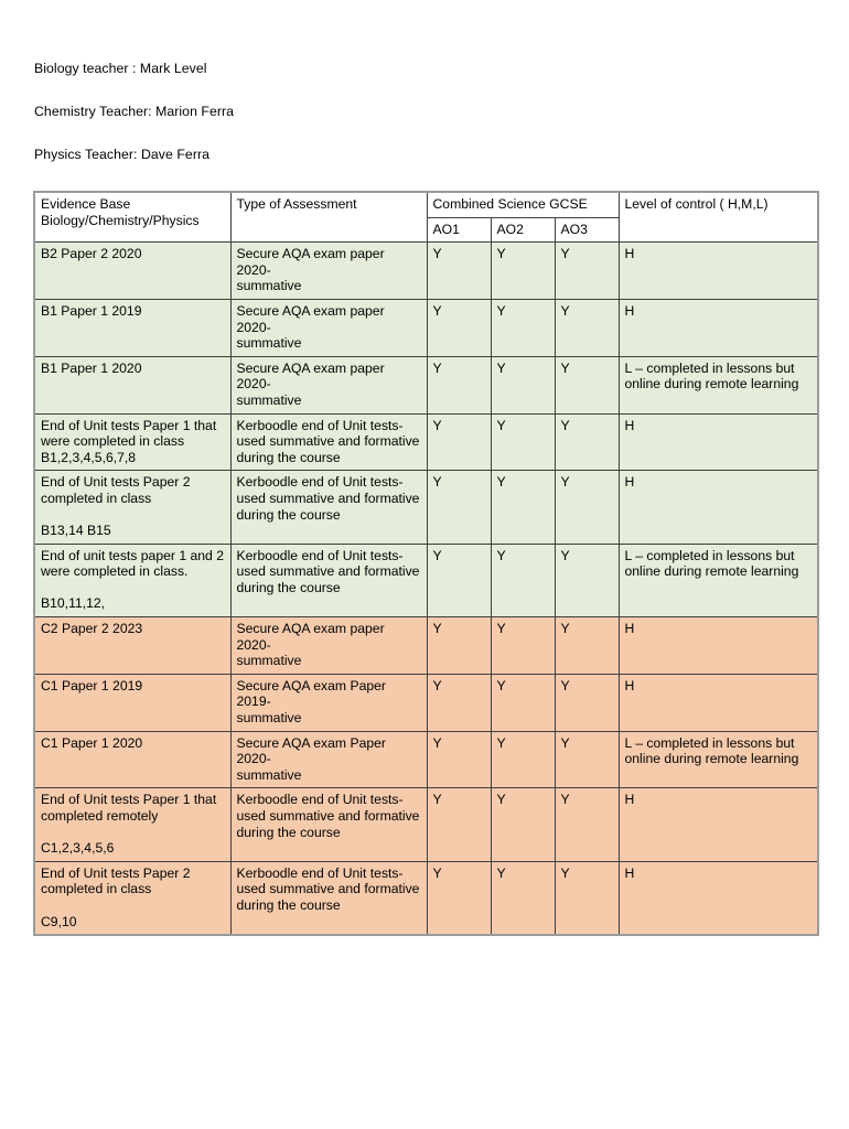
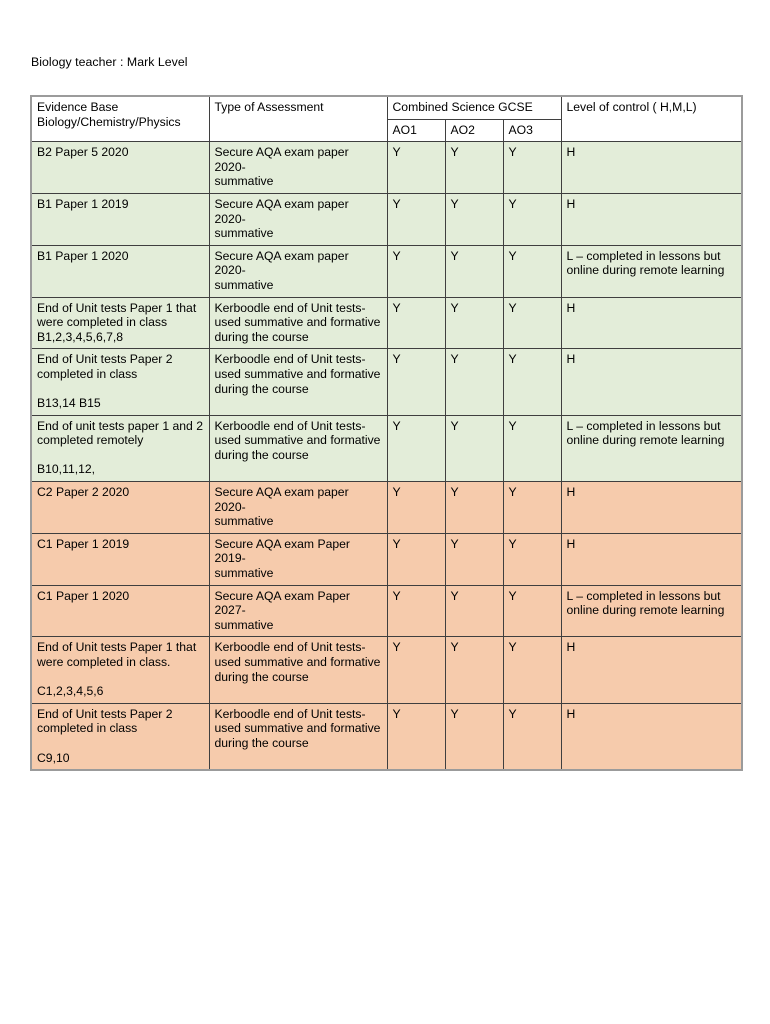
  Biology teacher : Mark Level
- Chemistry Teacher: Marion Ferra
- Physics Teacher: Dave Ferra
  Evidence Base Biology/Chemistry/Physics	Type of Assessment	Combined Science GCSE	Level of control ( H,M,L)
  AO1	AO2	AO3
- B2 Paper 2 2020	Secure AQA exam paper 2020-summative	Y	Y	Y	H
+ B2 Paper 5 2020	Secure AQA exam paper 2020-summative	Y	Y	Y	H
  B1 Paper 1 2019	Secure AQA exam paper 2020-summative	Y	Y	Y	H
  B1 Paper 1 2020	Secure AQA exam paper 2020-summative	Y	Y	Y	L – completed in lessons butonline during remote learning
  End of Unit tests Paper 1 thatwere completed in classB1,2,3,4,5,6,7,8	Kerboodle end of Unit tests-used summative and formativeduring the course	Y	Y	Y	H
  End of Unit tests Paper 2completed in classB13,14 B15	Kerboodle end of Unit tests-used summative and formativeduring the course	Y	Y	Y	H
- End of unit tests paper 1 and 2were completed in class.B10,11,12,	Kerboodle end of Unit tests-used summative and formativeduring the course	Y	Y	Y	L – completed in lessons butonline during remote learning
+ End of unit tests paper 1 and 2completed remotelyB10,11,12,	Kerboodle end of Unit tests-used summative and formativeduring the course	Y	Y	Y	L – completed in lessons butonline during remote learning
- C2 Paper 2 2023	Secure AQA exam paper 2020-summative	Y	Y	Y	H
+ C2 Paper 2 2020	Secure AQA exam paper 2020-summative	Y	Y	Y	H
  C1 Paper 1 2019	Secure AQA exam Paper 2019-summative	Y	Y	Y	H
- C1 Paper 1 2020	Secure AQA exam Paper 2020-summative	Y	Y	Y	L – completed in lessons butonline during remote learning
+ C1 Paper 1 2020	Secure AQA exam Paper 2027-summative	Y	Y	Y	L – completed in lessons butonline during remote learning
- End of Unit tests Paper 1 thatcompleted remotelyC1,2,3,4,5,6	Kerboodle end of Unit tests-used summative and formativeduring the course	Y	Y	Y	H
+ End of Unit tests Paper 1 thatwere completed in class.C1,2,3,4,5,6	Kerboodle end of Unit tests-used summative and formativeduring the course	Y	Y	Y	H
  End of Unit tests Paper 2completed in classC9,10	Kerboodle end of Unit tests-used summative and formativeduring the course	Y	Y	Y	H
